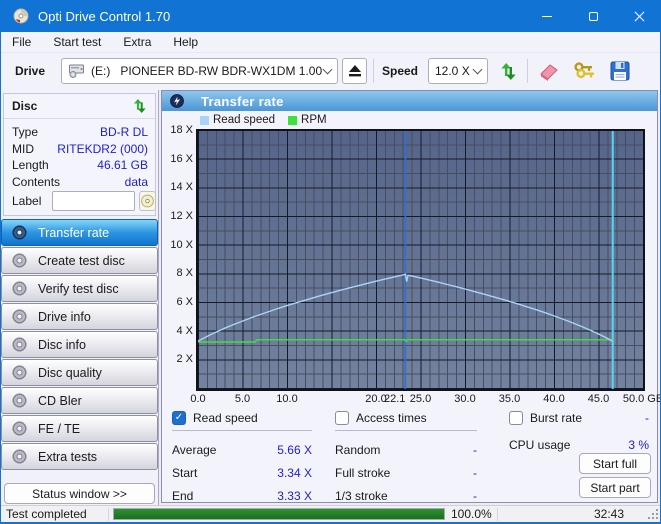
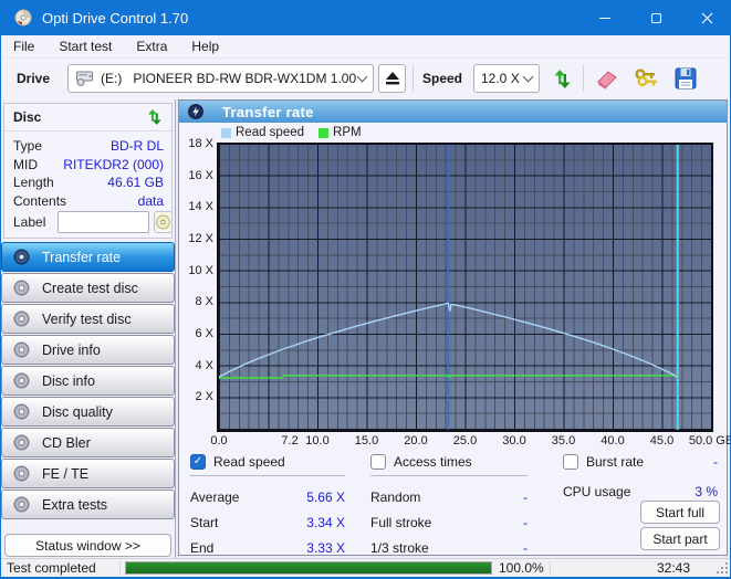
  Opti Drive Control 1.70
  File
  Start test
  Extra
  Help
  Drive
  (E:) PIONEER BD-RW BDR-WX1DM 1.00
  Speed
  12.0 X
  Disc
  Type
  BD-R DL
  MID
  RITEKDR2 (000)
  Length
  46.61 GB
  Contents
  data
  Label
  Transfer rate
  Create test disc
  Verify test disc
  Drive info
  Disc info
  Disc quality
  CD Bler
  FE / TE
  Extra tests
  Status window >>
  Transfer rate
  Read speed
  RPM
  2 X
  4 X
  6 X
  8 X
  10 X
  12 X
  14 X
  16 X
  18 X
  0.0
- 5.0
+ 7.2
  10.0
- 22.1
+ 15.0
  20.0
  25.0
  30.0
  35.0
  40.0
  45.0
  50.0 GB
  ✓
  Read speed
  Average
  5.66 X
  Start
  3.34 X
  End
  3.33 X
  Access times
  Random
  -
  Full stroke
  -
  1/3 stroke
  -
  Burst rate
  -
  CPU usage
  3 %
  Start full
  Start part
  Test completed
  100.0%
  32:43
